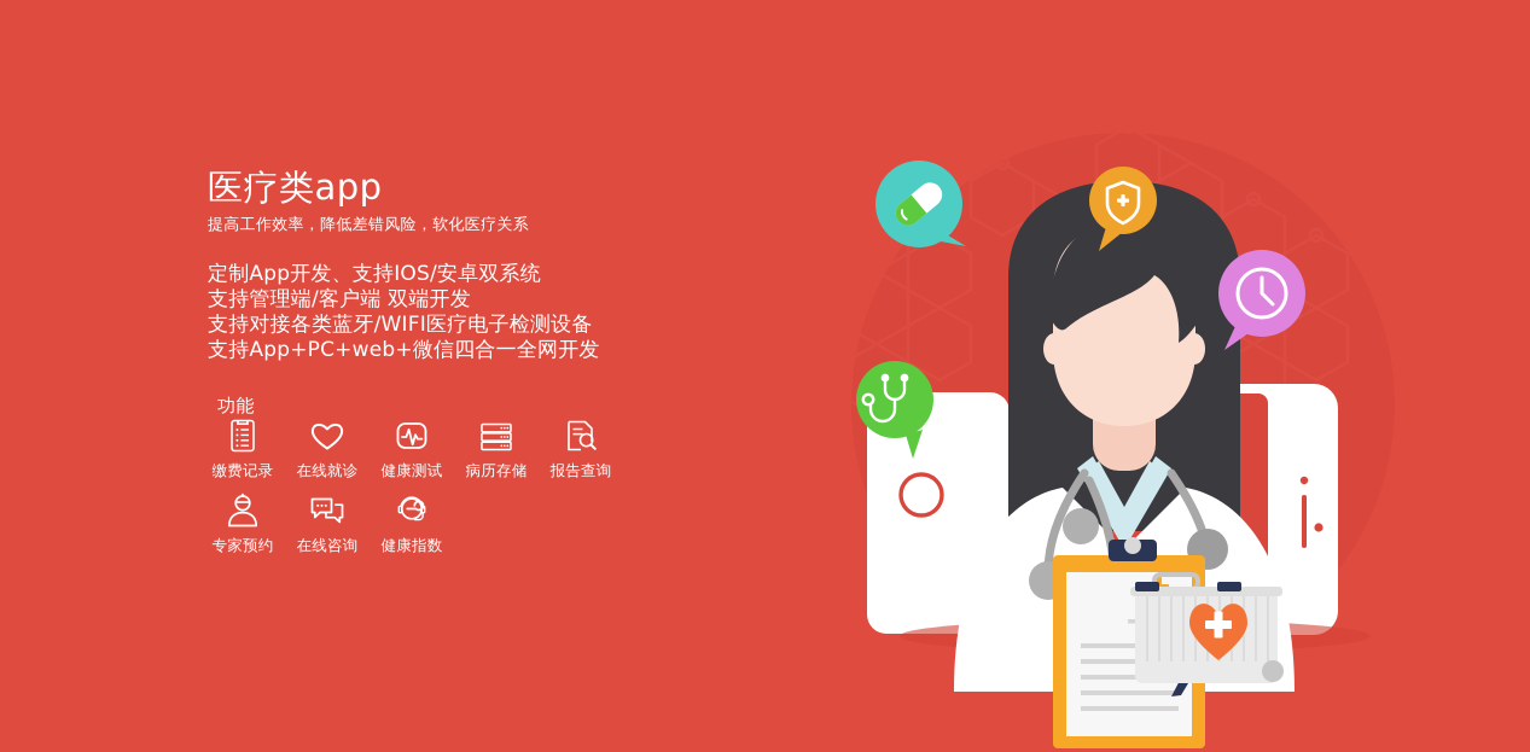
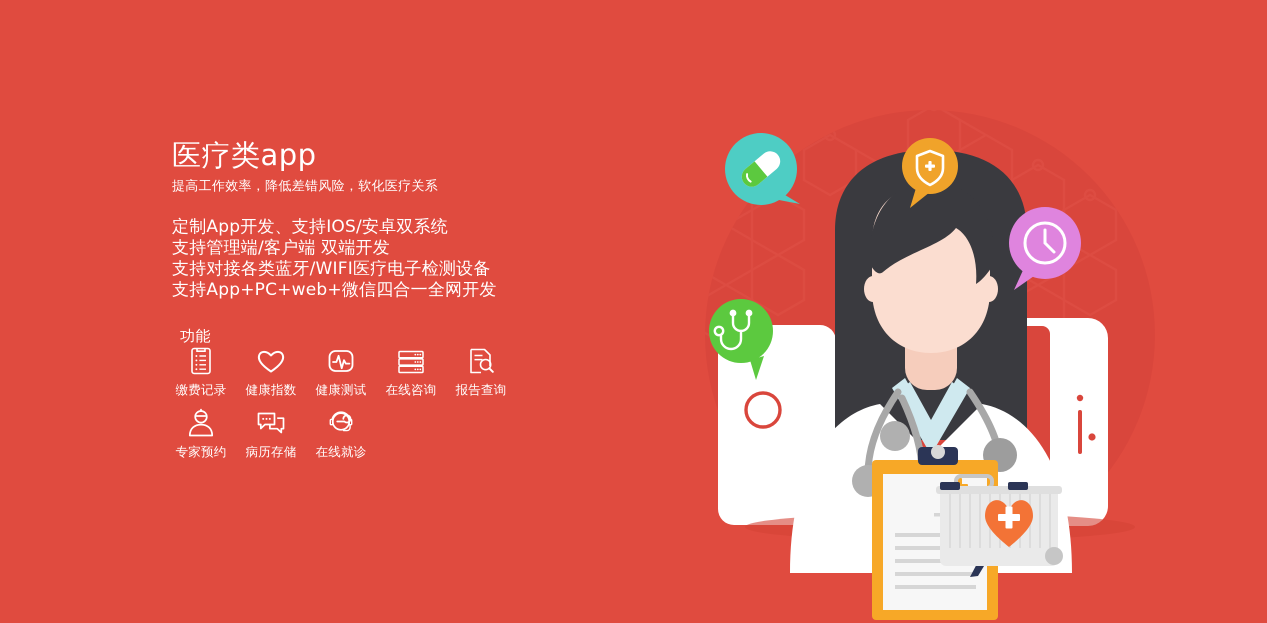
  医疗类app
  提高工作效率，降低差错风险，软化医疗关系
  定制App开发、支持IOS/安卓双系统
  支持管理端/客户端 双端开发
  支持对接各类蓝牙/WIFI医疗电子检测设备
  支持App+PC+web+微信四合一全网开发
  功能
  缴费记录
- 在线就诊
+ 健康指数
  健康测试
- 病历存储
+ 在线咨询
  报告查询
  专家预约
- 在线咨询
+ 病历存储
- 健康指数
+ 在线就诊
